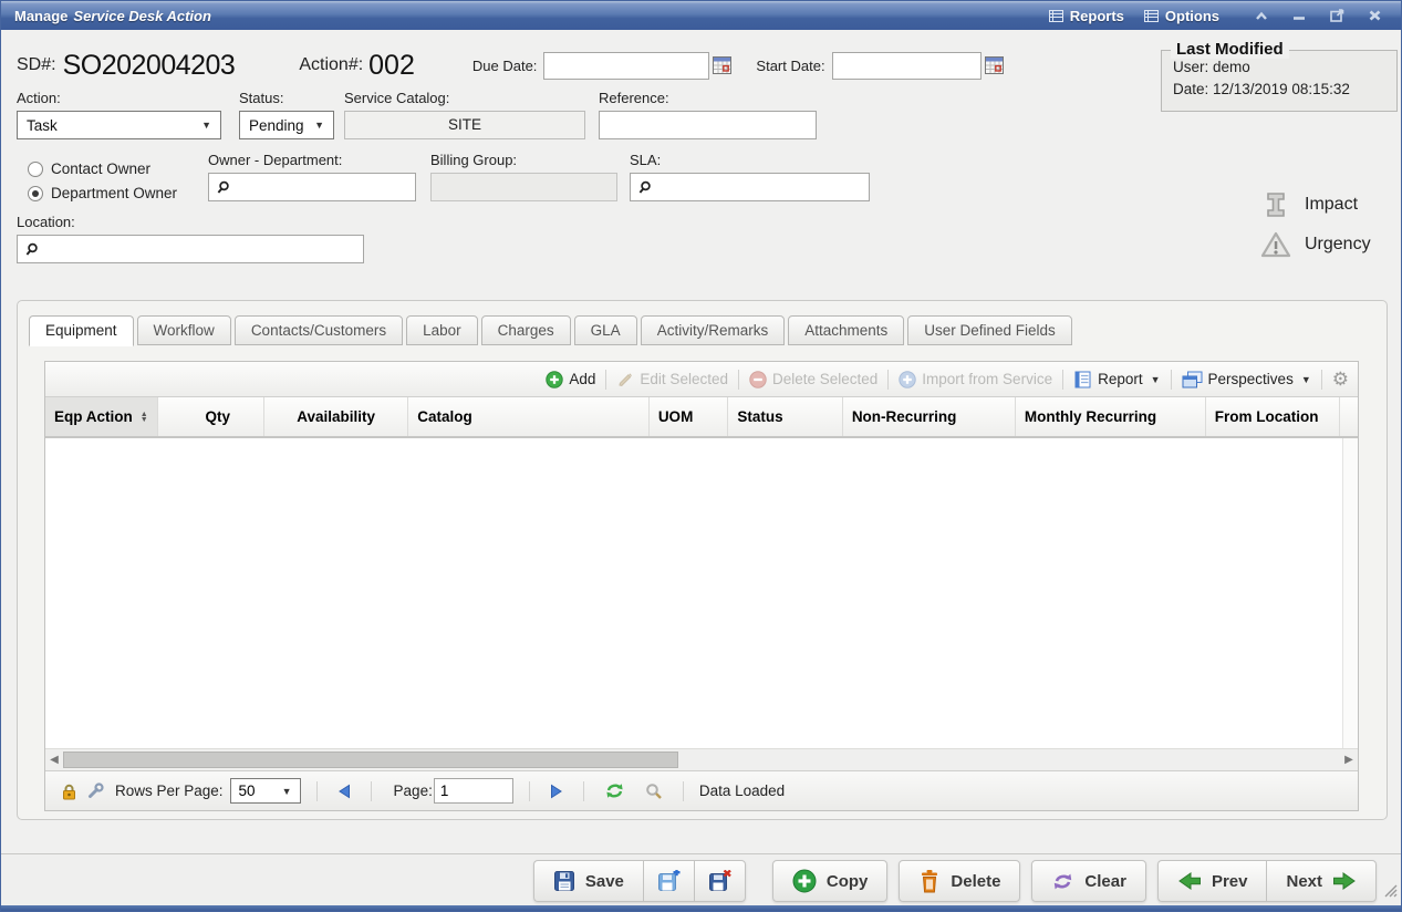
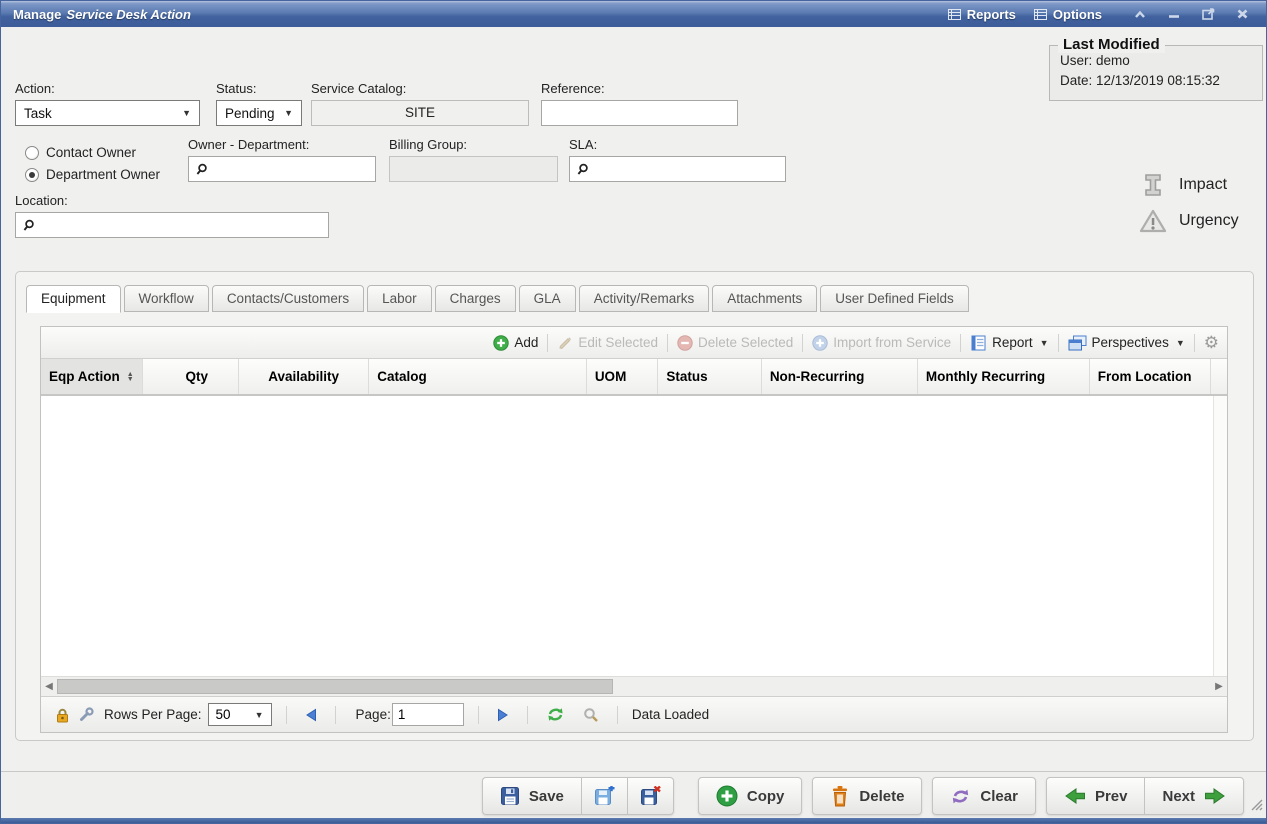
  Manage Service Desk Action
  Reports
  Options
- SD#:
- SO202004203
- Action#:
- 002
- Due Date:
- Start Date:
  Last Modified
  User: demo
  Date: 12/13/2019 08:15:32
  Action:
  Task
  ▼
  Status:
  Pending
  ▼
  Service Catalog:
  SITE
  Reference:
  Contact Owner
  Department Owner
  Owner - Department:
  Billing Group:
  SLA:
  Location:
  Impact
  Urgency
  Equipment
  Workflow
  Contacts/Customers
  Labor
  Charges
  GLA
  Activity/Remarks
  Attachments
  User Defined Fields
  Add
  Edit Selected
  Delete Selected
  Import from Service
  Report
  ▼
  Perspectives
  ▼
  ⚙
  Eqp Action
  Qty
  Availability
  Catalog
  UOM
  Status
  Non-Recurring
  Monthly Recurring
  From Location
  ◀
  ▶
  Rows Per Page:
  50
  ▼
  Page:
  1
  Data Loaded
  Save
  Copy
  Delete
  Clear
  Prev
  Next
